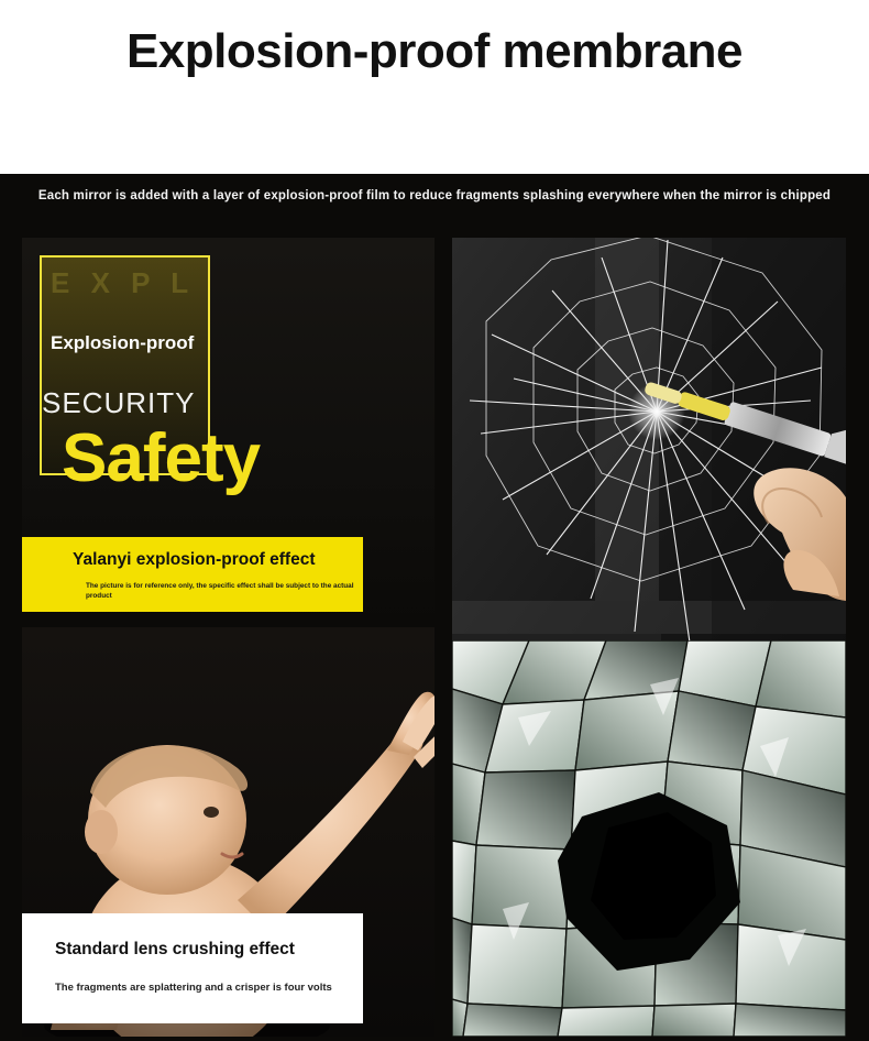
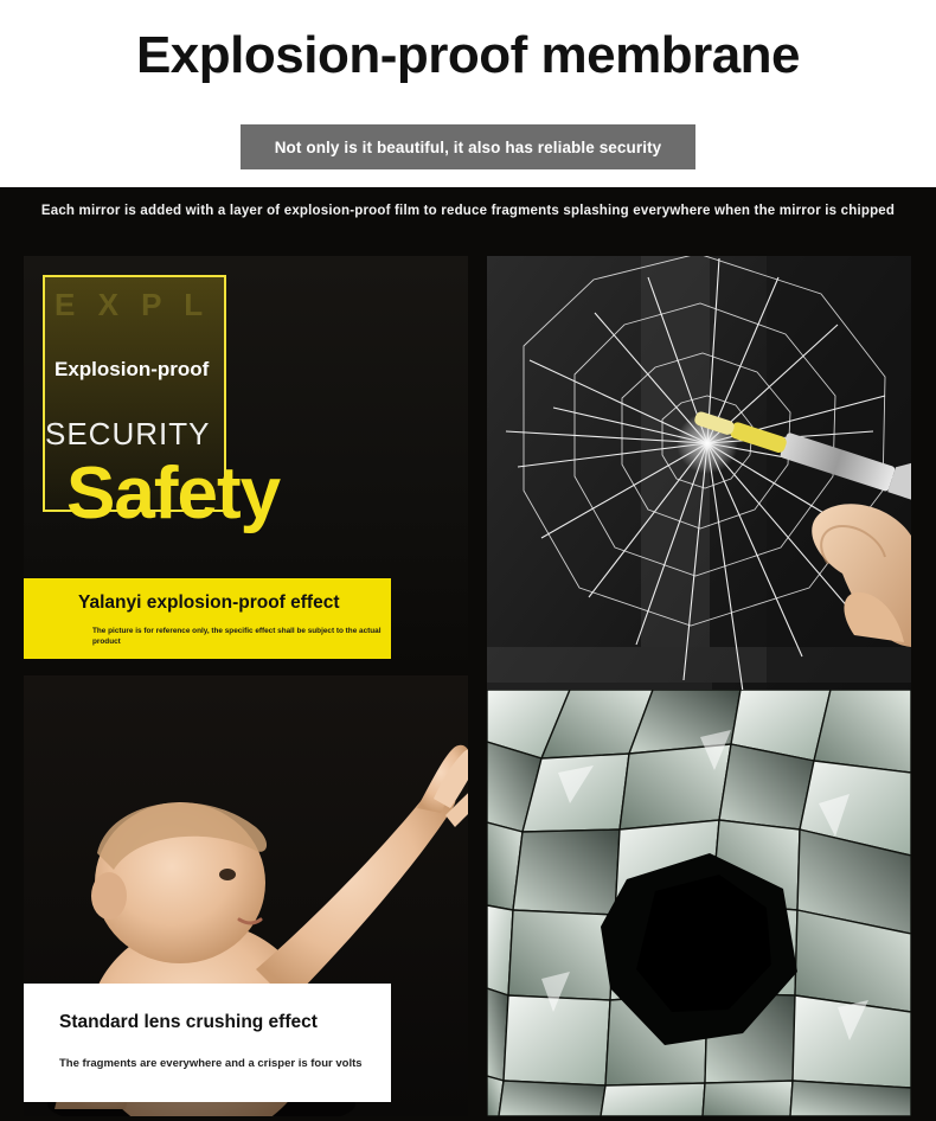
  Explosion-proof membrane
+ Not only is it beautiful, it also has reliable security
  Each mirror is added with a layer of explosion-proof film to reduce fragments splashing everywhere when the mirror is chipped
  E X P L
  Explosion-proof
  SECURITY
  Safety
  Yalanyi explosion-proof effect
  Standard lens crushing effect
- The fragments are splattering and a crisper is four volts
+ The fragments are everywhere and a crisper is four volts
